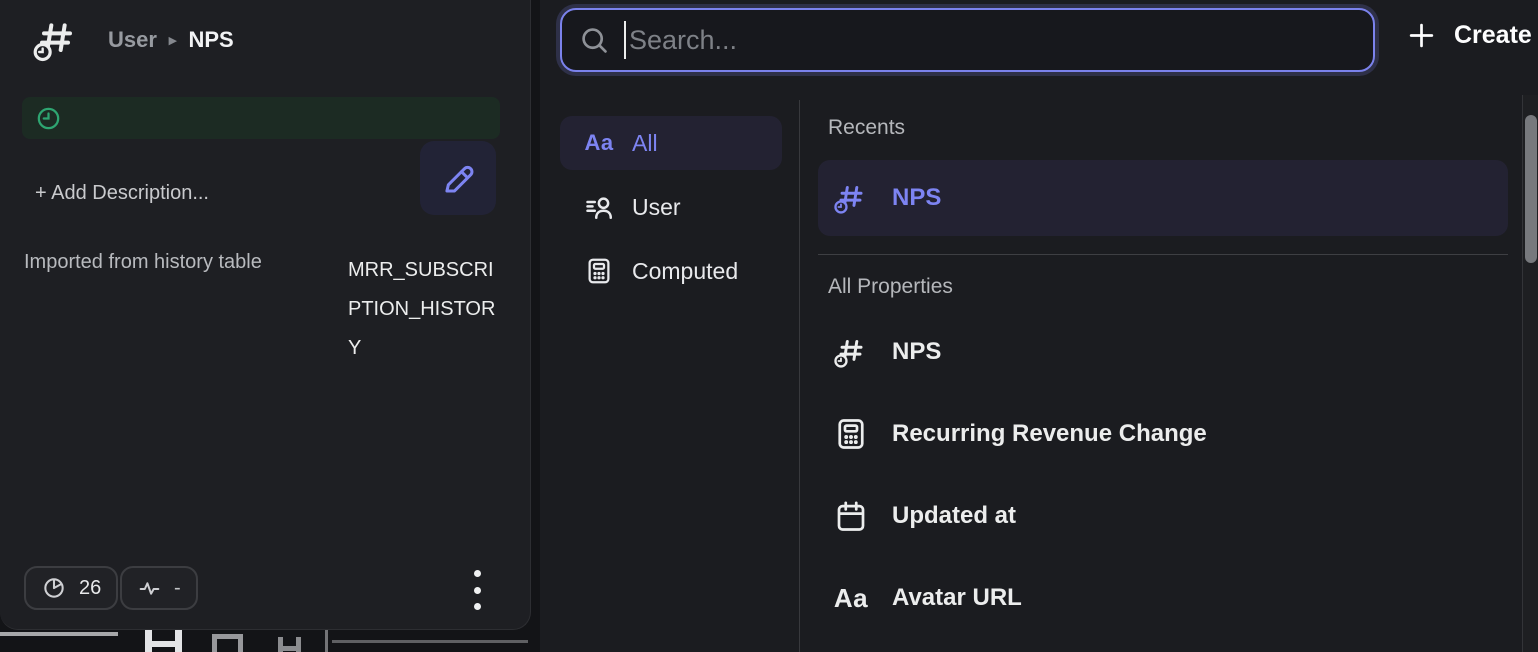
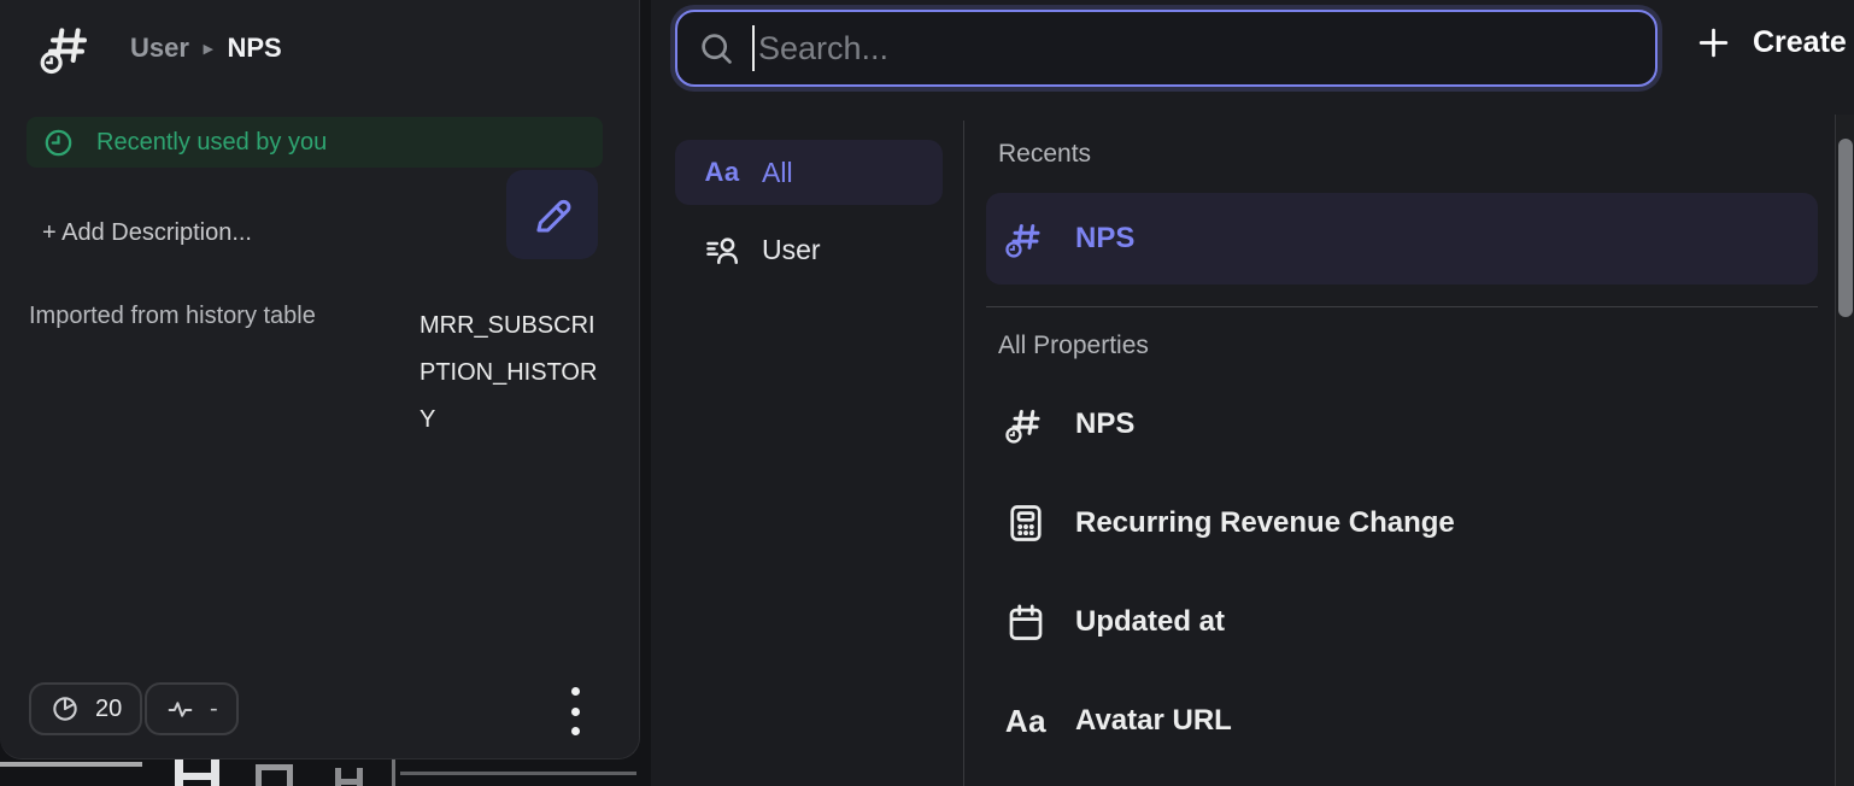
  User
  ▸
  NPS
+ Recently used by you
  + Add Description...
  Imported from history table
  MRR_SUBSCRIPTION_HISTORY
- 26
+ 20
  -
  Search...
  Create
  Aa
  All
  User
- Computed
  Recents
  NPS
  All Properties
  NPS
  Recurring Revenue Change
  Updated at
  Aa
  Avatar URL
